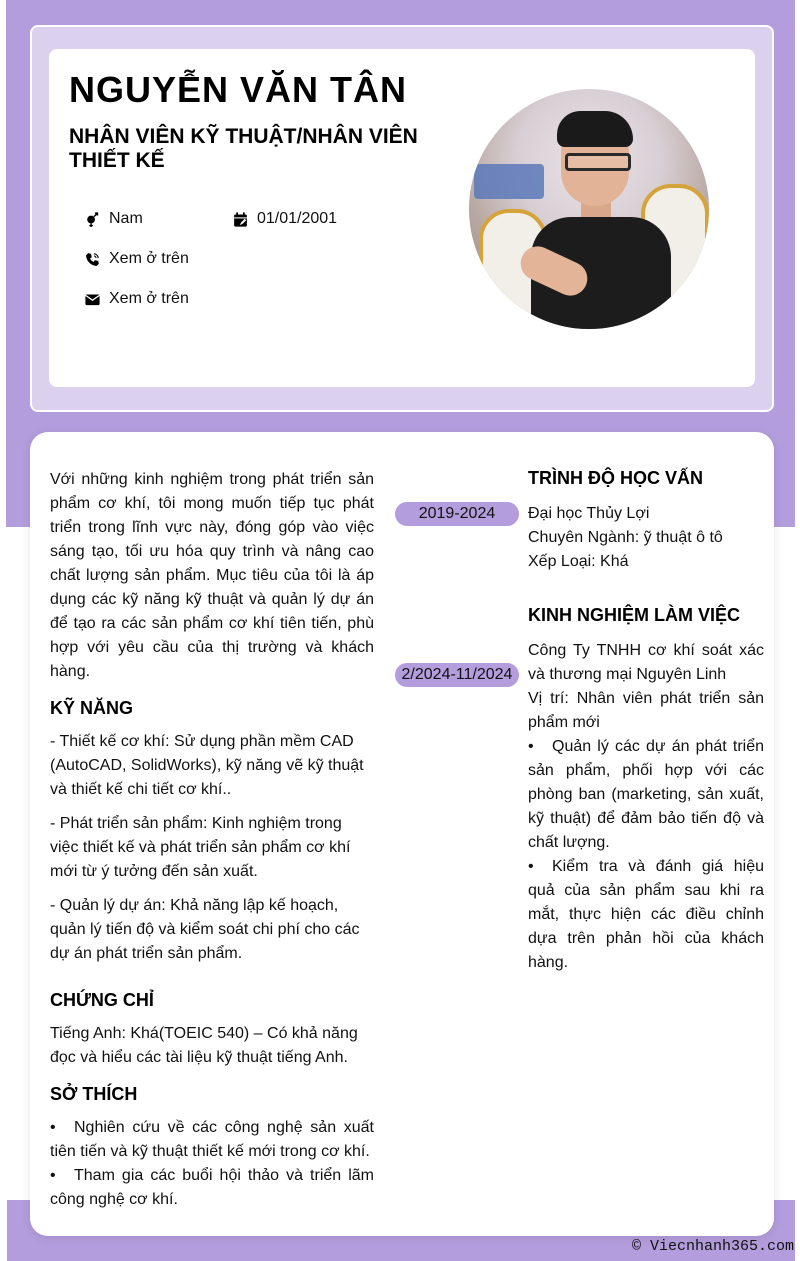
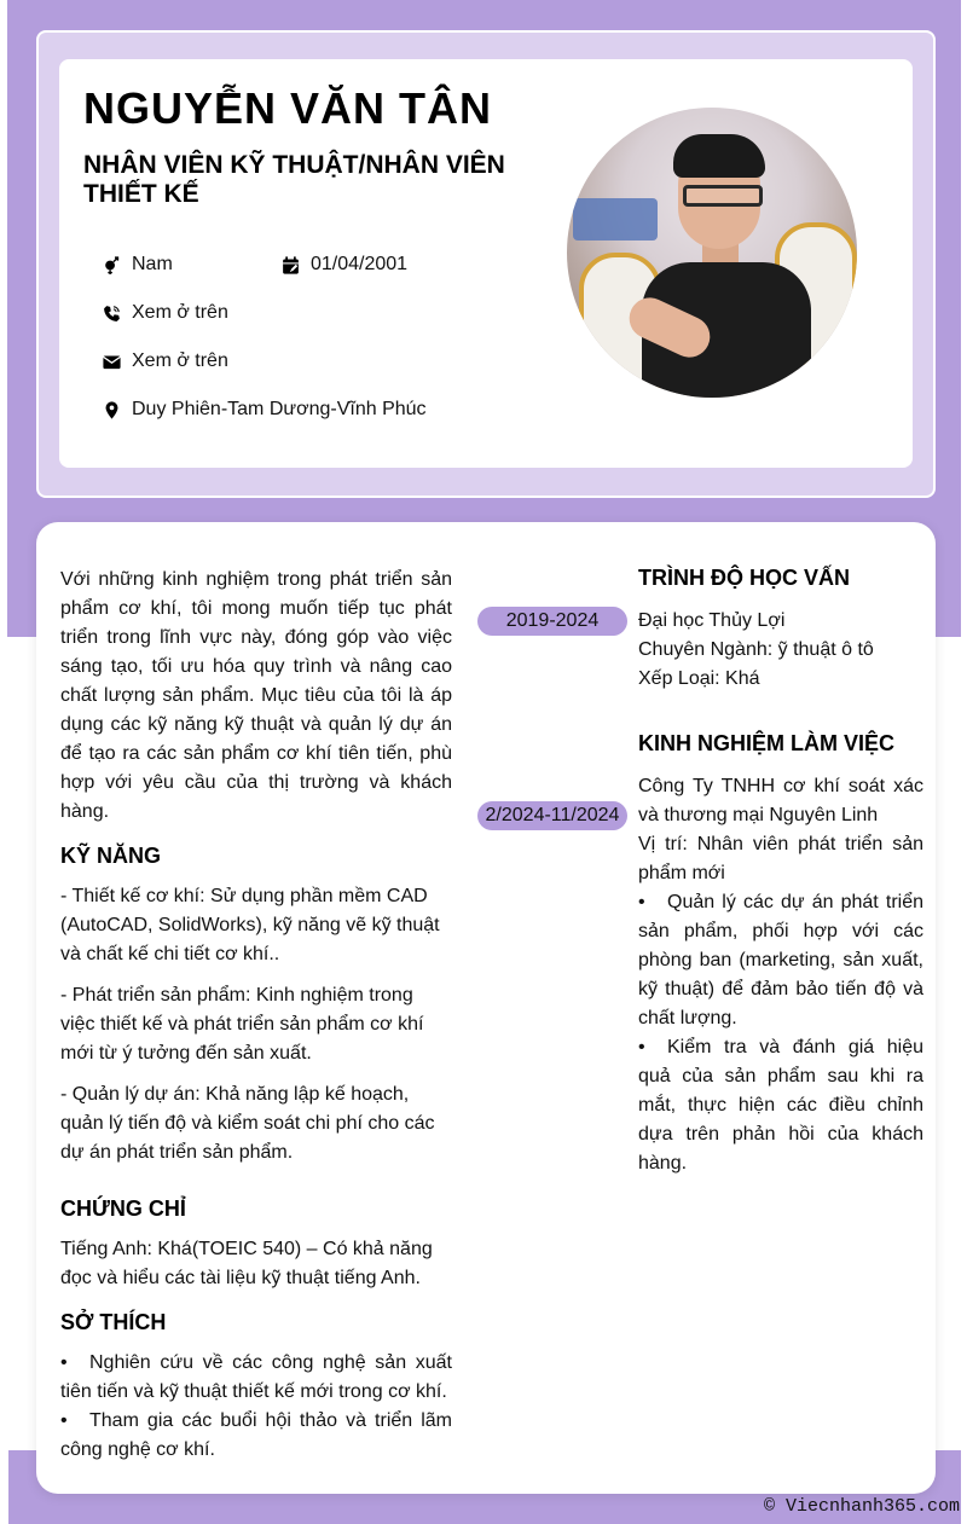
  NGUYỄN VĂN TÂN
  NHÂN VIÊN KỸ THUẬT/NHÂN VIÊN THIẾT KẾ
  Nam
- 01/01/2001
+ 01/04/2001
  Xem ở trên
  Xem ở trên
+ Duy Phiên-Tam Dương-Vĩnh Phúc
  Với những kinh nghiệm trong phát triển sản phẩm cơ khí, tôi mong muốn tiếp tục phát triển trong lĩnh vực này, đóng góp vào việc sáng tạo, tối ưu hóa quy trình và nâng cao chất lượng sản phẩm. Mục tiêu của tôi là áp dụng các kỹ năng kỹ thuật và quản lý dự án để tạo ra các sản phẩm cơ khí tiên tiến, phù hợp với yêu cầu của thị trường và khách hàng.
  KỸ NĂNG
- - Thiết kế cơ khí: Sử dụng phần mềm CAD (AutoCAD, SolidWorks), kỹ năng vẽ kỹ thuật và thiết kế chi tiết cơ khí..
+ - Thiết kế cơ khí: Sử dụng phần mềm CAD (AutoCAD, SolidWorks), kỹ năng vẽ kỹ thuật và chất kế chi tiết cơ khí..
  - Phát triển sản phẩm: Kinh nghiệm trong việc thiết kế và phát triển sản phẩm cơ khí mới từ ý tưởng đến sản xuất.
  - Quản lý dự án: Khả năng lập kế hoạch, quản lý tiến độ và kiểm soát chi phí cho các dự án phát triển sản phẩm.
  CHỨNG CHỈ
  Tiếng Anh: Khá(TOEIC 540) – Có khả năng đọc và hiểu các tài liệu kỹ thuật tiếng Anh.
  SỞ THÍCH
  Nghiên cứu về các công nghệ sản xuất tiên tiến và kỹ thuật thiết kế mới trong cơ khí.
  Tham gia các buổi hội thảo và triển lãm công nghệ cơ khí.
  2019-2024
  2/2024-11/2024
  TRÌNH ĐỘ HỌC VẤN
  Đại học Thủy Lợi
  Chuyên Ngành: ỹ thuật ô tô
  Xếp Loại: Khá
  KINH NGHIỆM LÀM VIỆC
  Công Ty TNHH cơ khí soát xác và thương mại Nguyên Linh
  Vị trí: Nhân viên phát triển sản phẩm mới
  Quản lý các dự án phát triển sản phẩm, phối hợp với các phòng ban (marketing, sản xuất, kỹ thuật) để đảm bảo tiến độ và chất lượng.
  Kiểm tra và đánh giá hiệu quả của sản phẩm sau khi ra mắt, thực hiện các điều chỉnh dựa trên phản hồi của khách hàng.
  © Viecnhanh365.com
